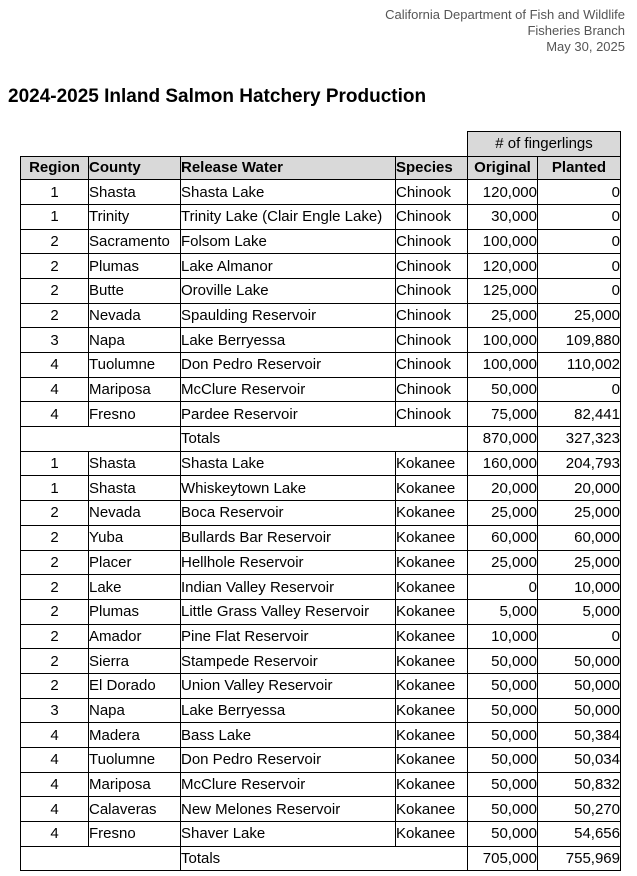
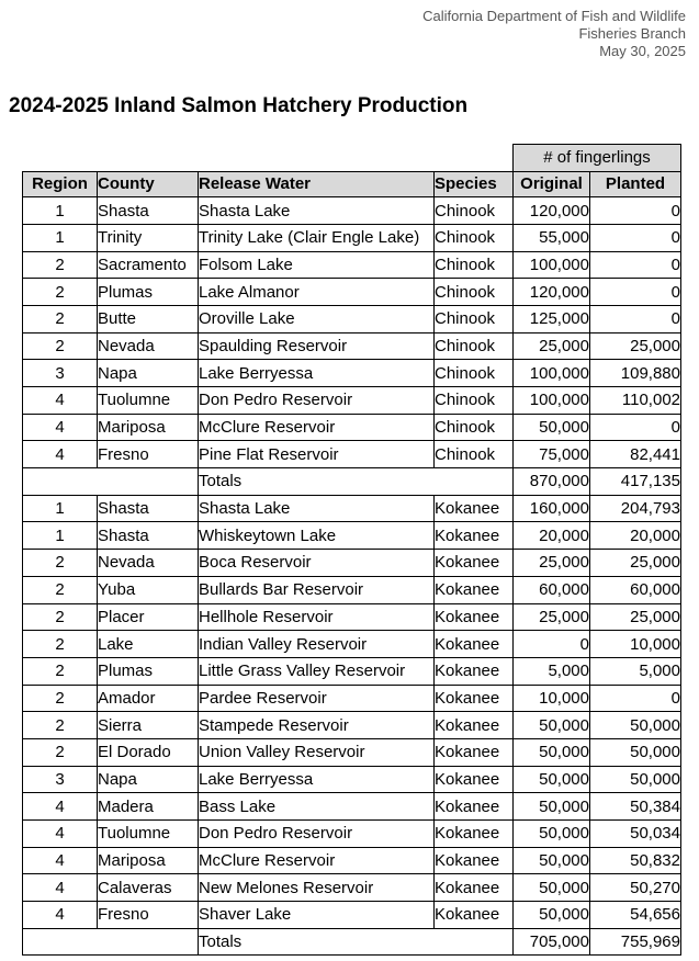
  California Department of Fish and Wildlife
  Fisheries Branch
  May 30, 2025
  2024-2025 Inland Salmon Hatchery Production
  	# of fingerlings
  Region	County	Release Water	Species	Original	Planted
  1	Shasta	Shasta Lake	Chinook	120,000	0
- 1	Trinity	Trinity Lake (Clair Engle Lake)	Chinook	30,000	0
+ 1	Trinity	Trinity Lake (Clair Engle Lake)	Chinook	55,000	0
  2	Sacramento	Folsom Lake	Chinook	100,000	0
  2	Plumas	Lake Almanor	Chinook	120,000	0
  2	Butte	Oroville Lake	Chinook	125,000	0
  2	Nevada	Spaulding Reservoir	Chinook	25,000	25,000
  3	Napa	Lake Berryessa	Chinook	100,000	109,880
  4	Tuolumne	Don Pedro Reservoir	Chinook	100,000	110,002
  4	Mariposa	McClure Reservoir	Chinook	50,000	0
- 4	Fresno	Pardee Reservoir	Chinook	75,000	82,441
+ 4	Fresno	Pine Flat Reservoir	Chinook	75,000	82,441
- 	Totals	870,000	327,323
+ 	Totals	870,000	417,135
  1	Shasta	Shasta Lake	Kokanee	160,000	204,793
  1	Shasta	Whiskeytown Lake	Kokanee	20,000	20,000
  2	Nevada	Boca Reservoir	Kokanee	25,000	25,000
  2	Yuba	Bullards Bar Reservoir	Kokanee	60,000	60,000
  2	Placer	Hellhole Reservoir	Kokanee	25,000	25,000
  2	Lake	Indian Valley Reservoir	Kokanee	0	10,000
  2	Plumas	Little Grass Valley Reservoir	Kokanee	5,000	5,000
- 2	Amador	Pine Flat Reservoir	Kokanee	10,000	0
+ 2	Amador	Pardee Reservoir	Kokanee	10,000	0
  2	Sierra	Stampede Reservoir	Kokanee	50,000	50,000
  2	El Dorado	Union Valley Reservoir	Kokanee	50,000	50,000
  3	Napa	Lake Berryessa	Kokanee	50,000	50,000
  4	Madera	Bass Lake	Kokanee	50,000	50,384
  4	Tuolumne	Don Pedro Reservoir	Kokanee	50,000	50,034
  4	Mariposa	McClure Reservoir	Kokanee	50,000	50,832
  4	Calaveras	New Melones Reservoir	Kokanee	50,000	50,270
  4	Fresno	Shaver Lake	Kokanee	50,000	54,656
  	Totals	705,000	755,969
